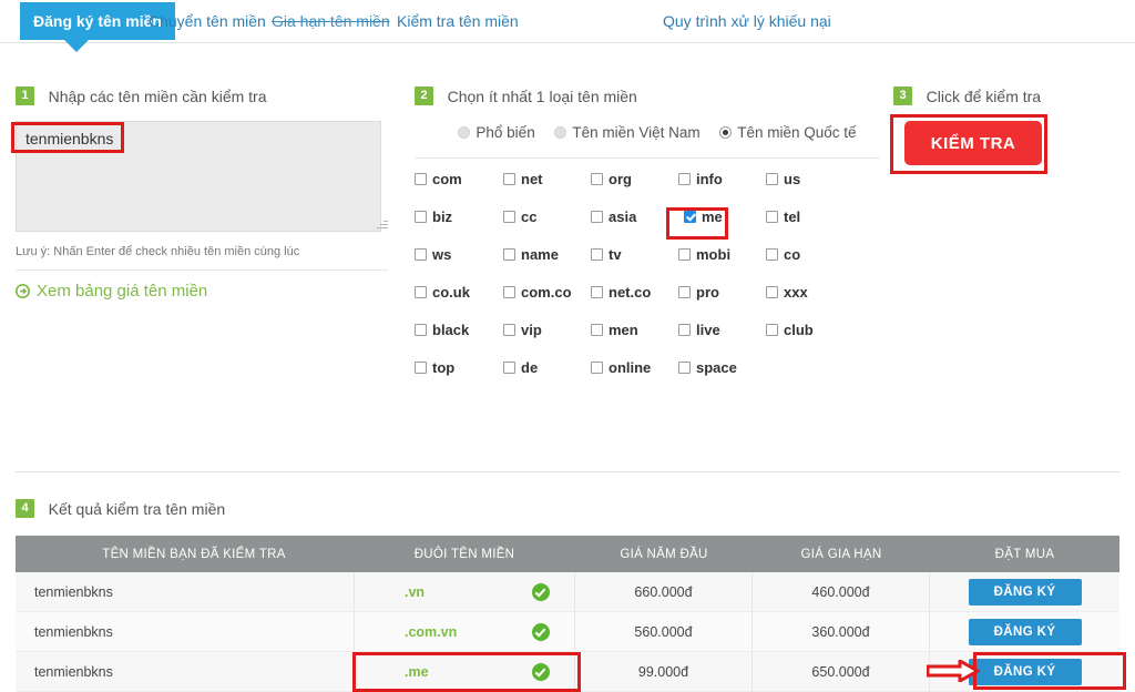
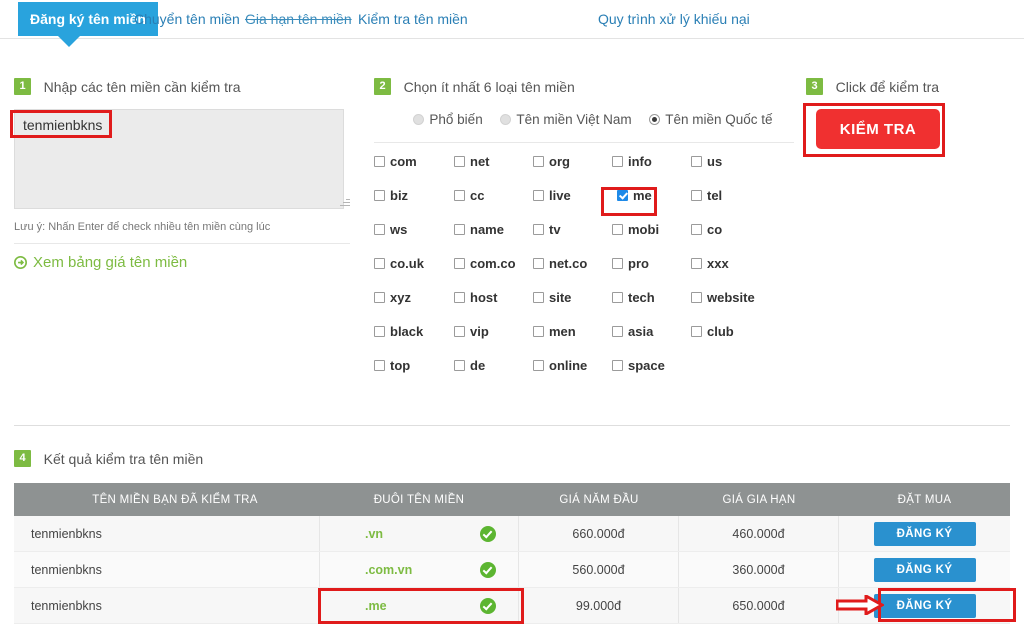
  Đăng ký tên miền
  Chuyển tên miền
  Gia hạn tên miền
  Kiểm tra tên miền
  Quy trình xử lý khiếu nại
  1 Nhập các tên miền cần kiểm tra
  tenmienbkns
  Lưu ý: Nhấn Enter để check nhiều tên miền cùng lúc
  Xem bảng giá tên miền
- 2 Chọn ít nhất 1 loại tên miền
+ 2 Chọn ít nhất 6 loại tên miền
  Phổ biến Tên miền Việt Nam Tên miền Quốc tế
  com
  net
  org
  info
  us
  biz
  cc
- asia
+ live
  me
  tel
  ws
  name
  tv
  mobi
  co
  co.uk
  com.co
  net.co
  pro
  xxx
+ xyz
+ host
+ site
+ tech
+ website
  black
  vip
  men
- live
+ asia
  club
  top
  de
  online
  space
  3 Click để kiểm tra
  KIỂM TRA
  4 Kết quả kiểm tra tên miền
  TÊN MIỀN BẠN ĐÃ KIỂM TRA
  ĐUÔI TÊN MIỀN
  GIÁ NĂM ĐẦU
  GIÁ GIA HẠN
  ĐẶT MUA
  tenmienbkns
  .vn
  660.000đ
  460.000đ
  ĐĂNG KÝ
  tenmienbkns
  .com.vn
  560.000đ
  360.000đ
  ĐĂNG KÝ
  tenmienbkns
  .me
  99.000đ
  650.000đ
  ĐĂNG KÝ
